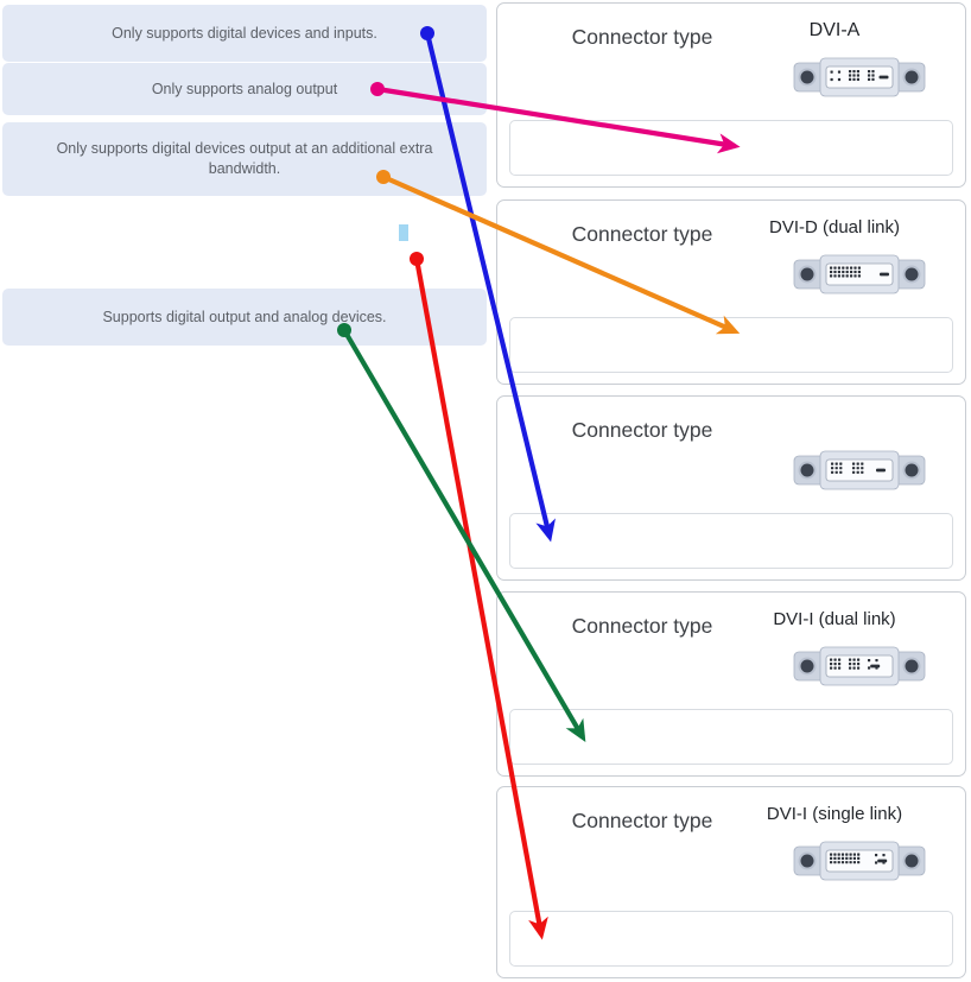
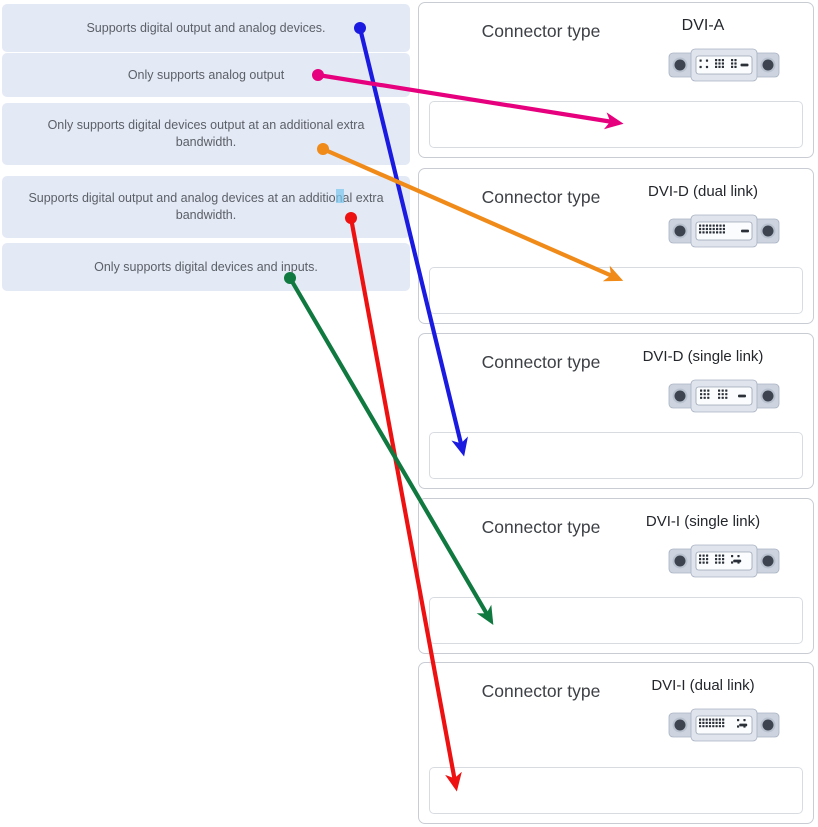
- Only supports digital devices and inputs.
+ Supports digital output and analog devices.
  Only supports analog output
  Only supports digital devices output at an additional extra bandwidth.
+ Supports digital output and analog devices at an additional extra bandwidth.
- Supports digital output and analog devices.
+ Only supports digital devices and inputs.
  Connector type
  DVI-A
  Connector type
  DVI-D (dual link)
  Connector type
+ DVI-D (single link)
  Connector type
- DVI-I (dual link)
+ DVI-I (single link)
  Connector type
- DVI-I (single link)
+ DVI-I (dual link)
